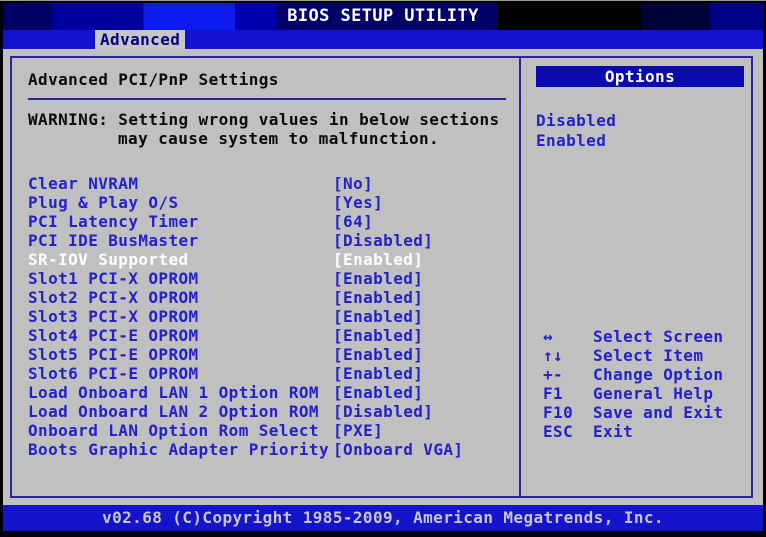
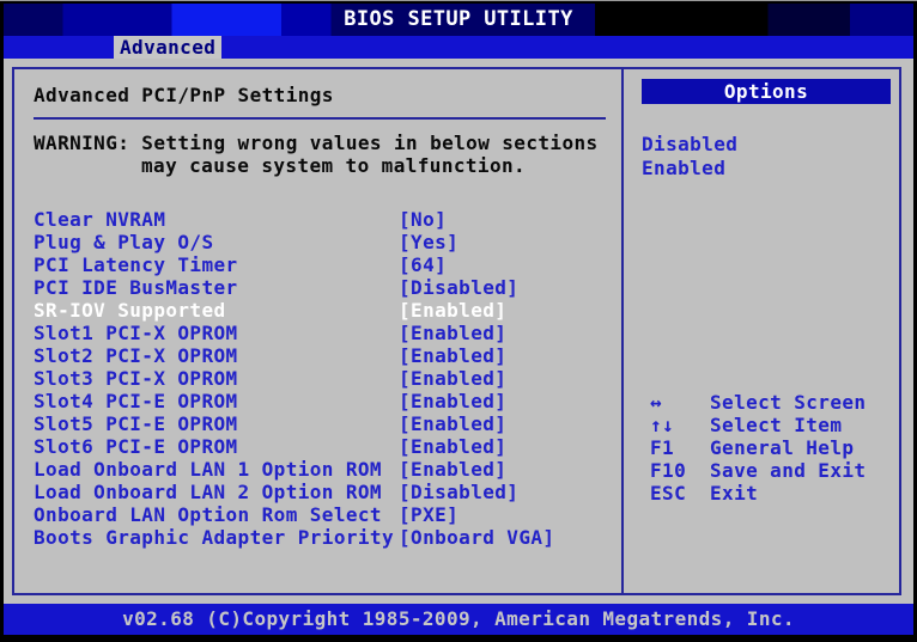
  BIOS SETUP UTILITY
  Advanced
  Advanced PCI/PnP Settings
  WARNING: Setting wrong values in below sections
  may cause system to malfunction.
  Clear NVRAM
  [No]
  Plug & Play O/S
  [Yes]
  PCI Latency Timer
  [64]
  PCI IDE BusMaster
  [Disabled]
  SR-IOV Supported
  [Enabled]
  Slot1 PCI-X OPROM
  [Enabled]
  Slot2 PCI-X OPROM
  [Enabled]
  Slot3 PCI-X OPROM
  [Enabled]
  Slot4 PCI-E OPROM
  [Enabled]
  Slot5 PCI-E OPROM
  [Enabled]
  Slot6 PCI-E OPROM
  [Enabled]
  Load Onboard LAN 1 Option ROM
  [Enabled]
  Load Onboard LAN 2 Option ROM
  [Disabled]
  Onboard LAN Option Rom Select
  [PXE]
  Boots Graphic Adapter Priority
  [Onboard VGA]
  Options
  Disabled
  Enabled
  ↔
  Select Screen
  ↑↓
  Select Item
- +-
- Change Option
  F1
  General Help
  F10
  Save and Exit
  ESC
  Exit
  v02.68 (C)Copyright 1985-2009, American Megatrends, Inc.
